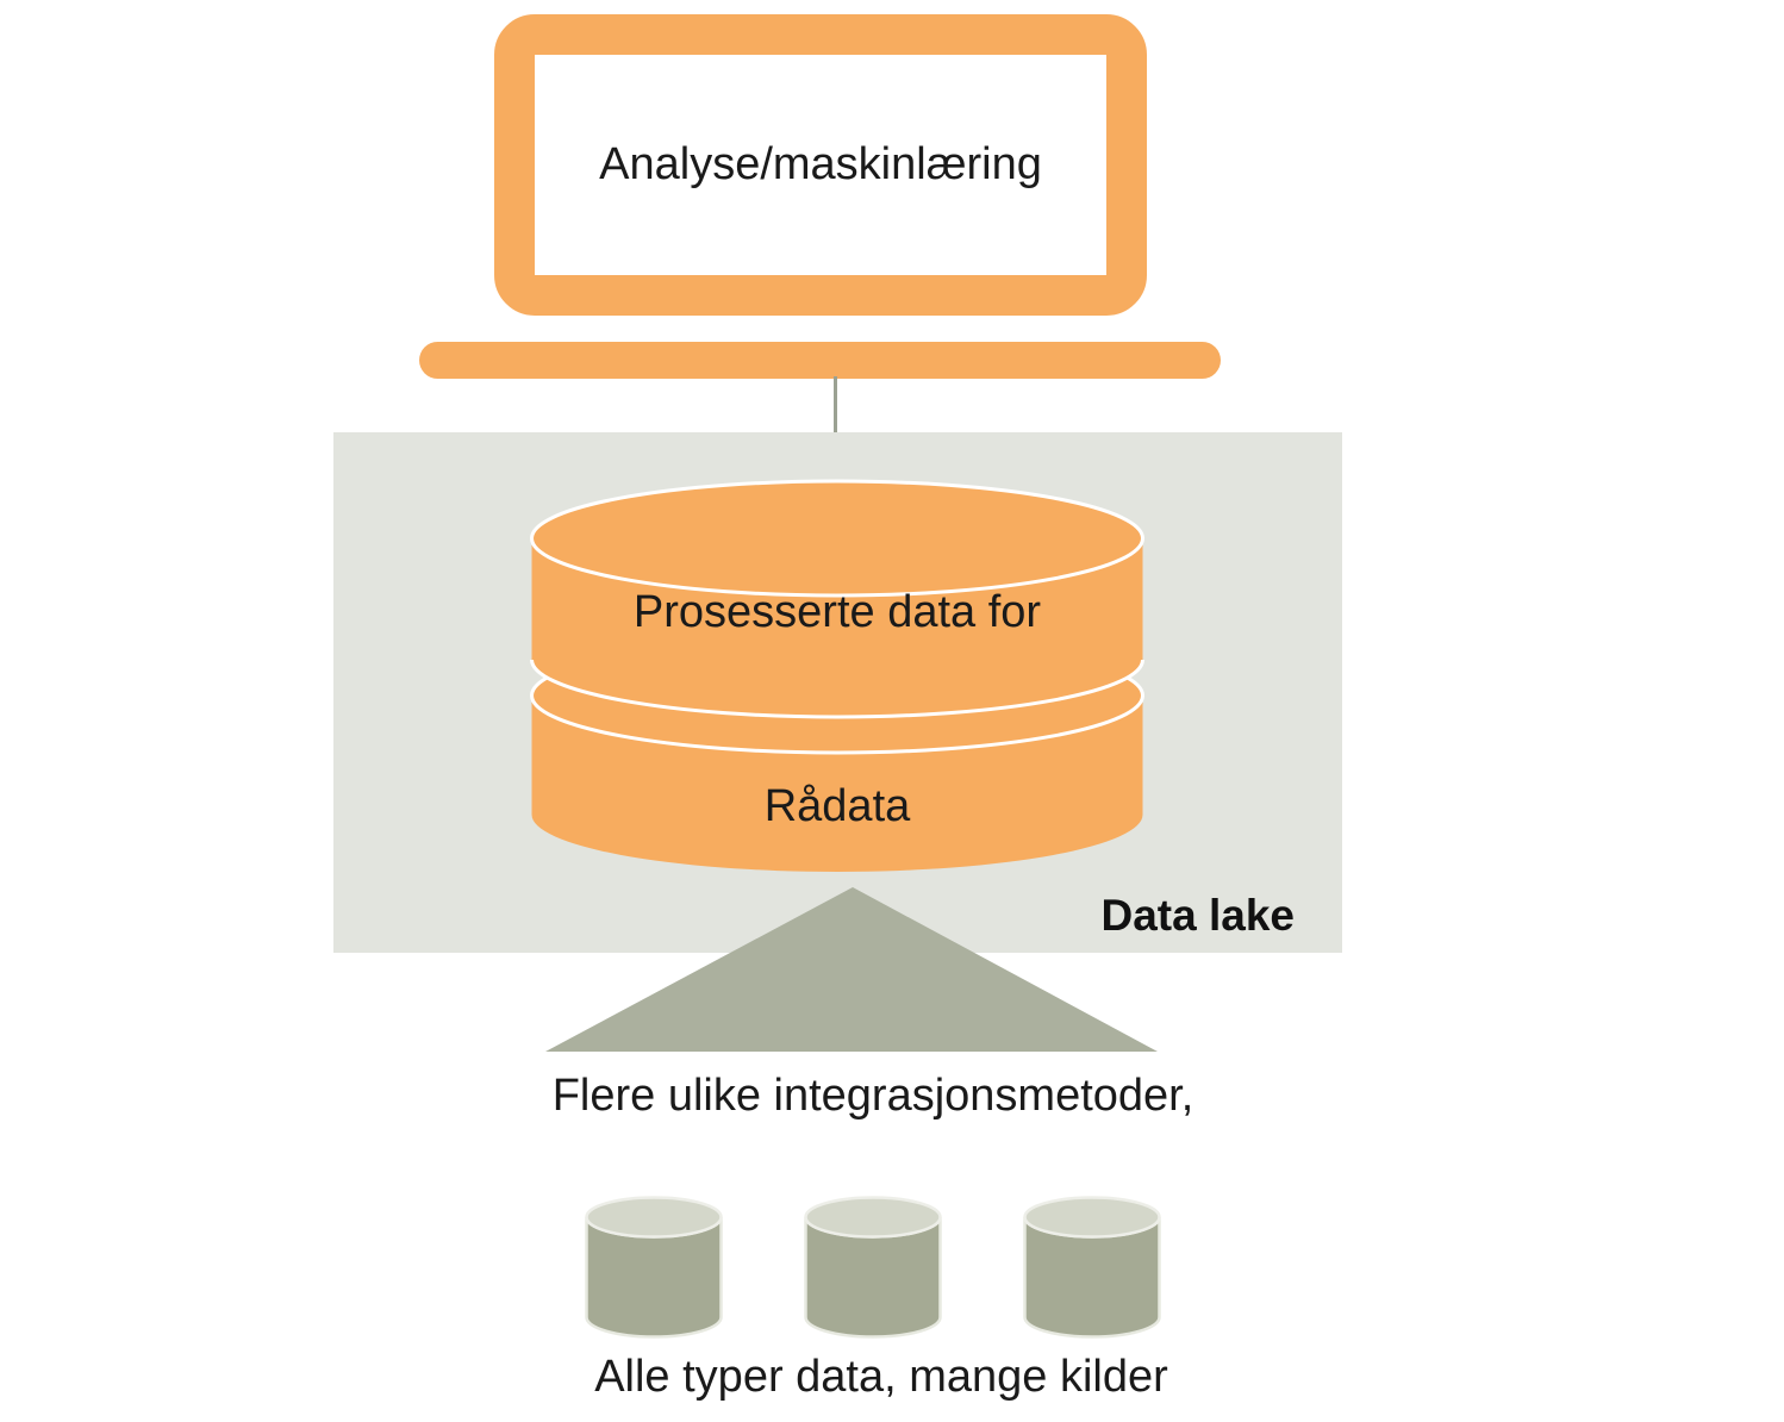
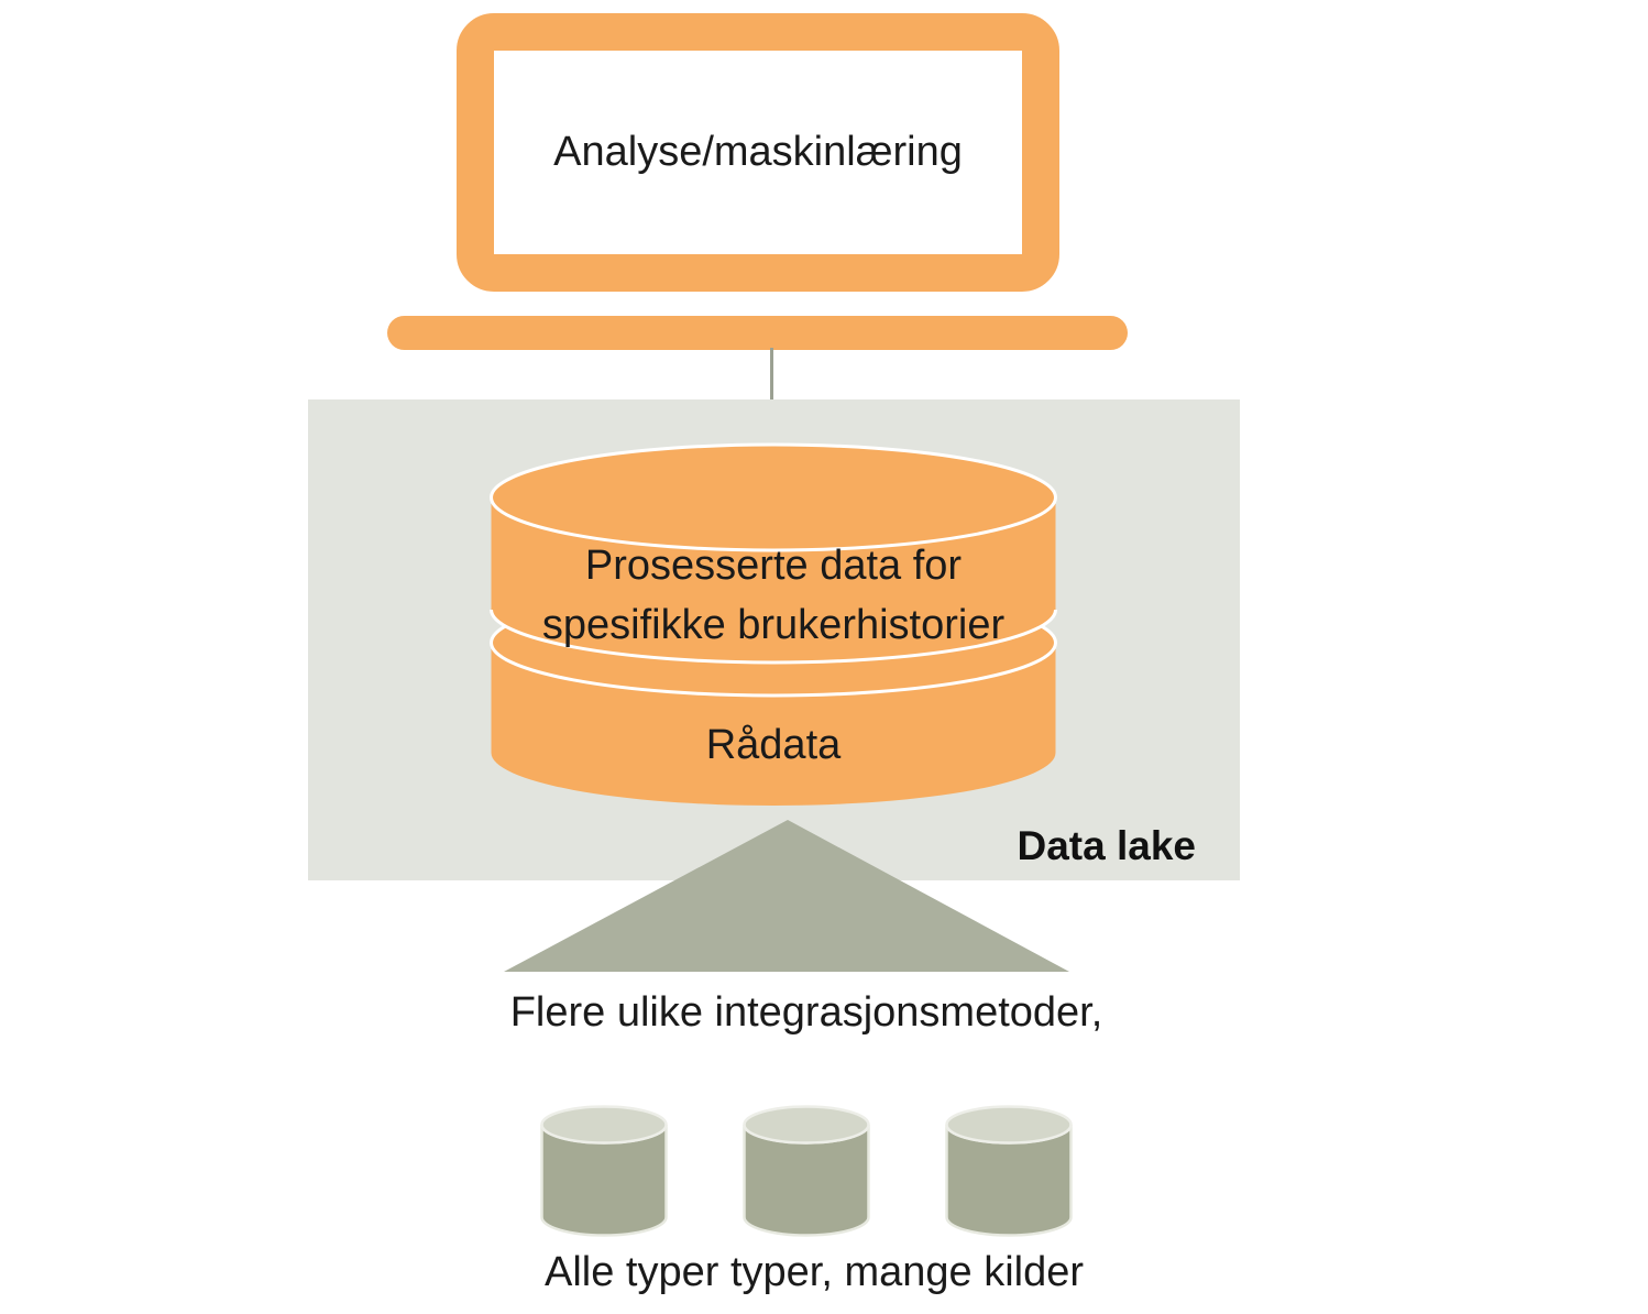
  Analyse/maskinlæring
  Data lake
  Prosesserte data for
+ spesifikke brukerhistorier
  Rådata
  Flere ulike integrasjonsmetoder,
- Alle typer data, mange kilder
+ Alle typer typer, mange kilder
